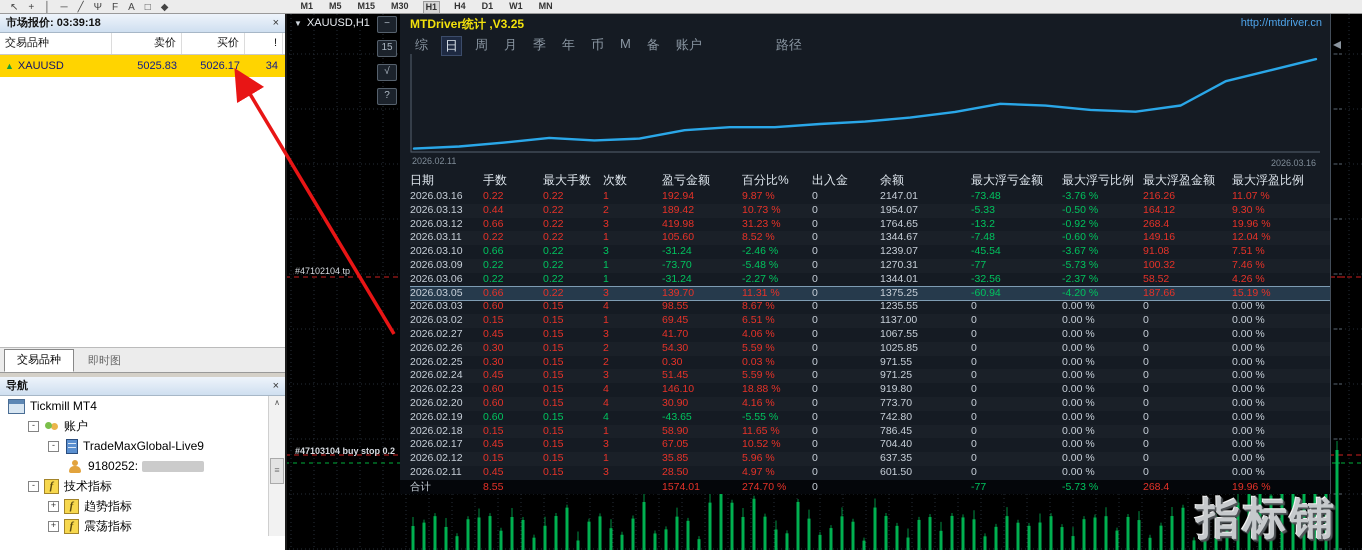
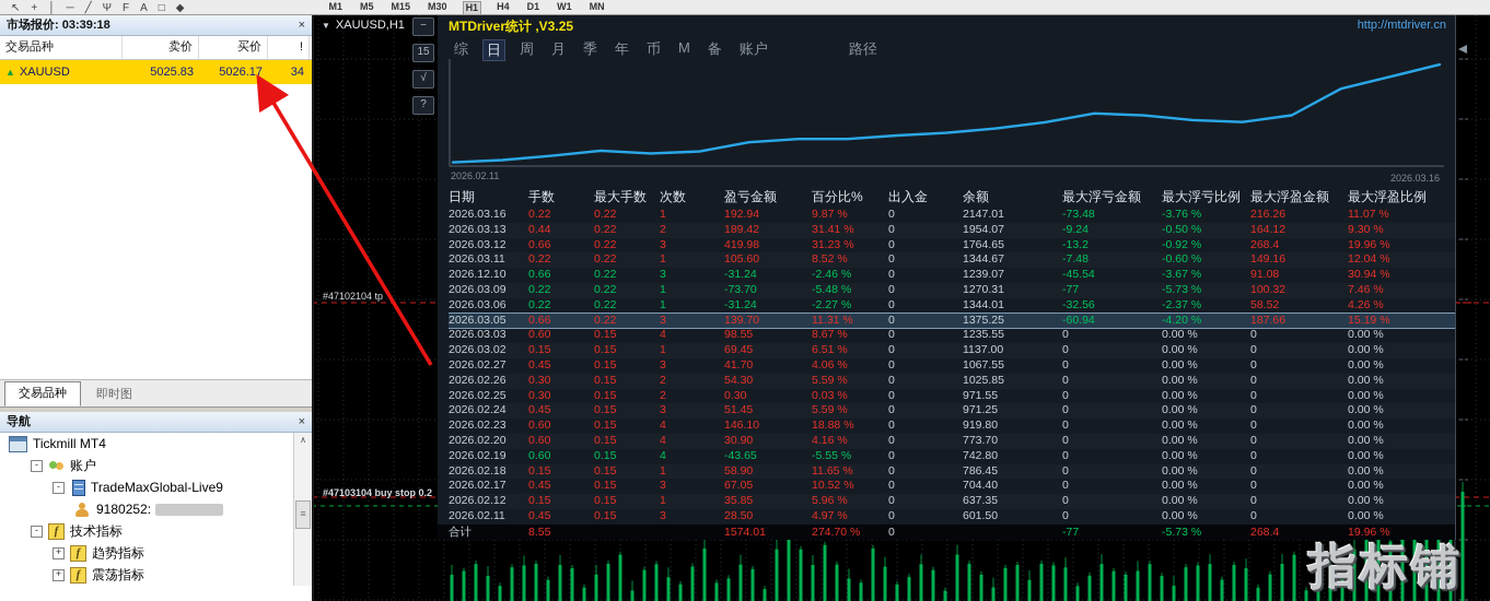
  ↖
  +
  │
  ─
  ╱
  Ψ
  F
  A
  □
  ◆
  M1
  M5
  M15
  M30
  H1
  H4
  D1
  W1
  MN
  ▼
  XAUUSD,H1
  −
  15
  √
  ?
  #47102104 tp
  #47103104 buy stop 0.2
  指标铺
  MTDriver统计 ,V3.25
  http://mtdriver.cn
  综
  日
  周
  月
  季
  年
  币
  M
  备
  账户
  路径
  2026.02.11
  2026.03.16
  日期
  手数
  最大手数
  次数
  盈亏金额
  百分比%
  出入金
  余额
  最大浮亏金额
  最大浮亏比例
  最大浮盈金额
  最大浮盈比例
  2026.03.16
  0.22
  0.22
  1
  192.94
  9.87 %
  0
  2147.01
  -73.48
  -3.76 %
  216.26
  11.07 %
  2026.03.13
  0.44
  0.22
  2
  189.42
- 10.73 %
+ 31.41 %
  0
  1954.07
- -5.33
+ -9.24
  -0.50 %
  164.12
  9.30 %
  2026.03.12
  0.66
  0.22
  3
  419.98
  31.23 %
  0
  1764.65
  -13.2
  -0.92 %
  268.4
  19.96 %
  2026.03.11
  0.22
  0.22
  1
  105.60
  8.52 %
  0
  1344.67
  -7.48
  -0.60 %
  149.16
  12.04 %
- 2026.03.10
+ 2026.12.10
  0.66
  0.22
  3
  -31.24
  -2.46 %
  0
  1239.07
  -45.54
  -3.67 %
  91.08
- 7.51 %
+ 30.94 %
  2026.03.09
  0.22
  0.22
  1
  -73.70
  -5.48 %
  0
  1270.31
  -77
  -5.73 %
  100.32
  7.46 %
  2026.03.06
  0.22
  0.22
  1
  -31.24
  -2.27 %
  0
  1344.01
  -32.56
  -2.37 %
  58.52
  4.26 %
  2026.03.05
  0.66
  0.22
  3
  139.70
  11.31 %
  0
  1375.25
  -60.94
  -4.20 %
  187.66
  15.19 %
  2026.03.03
  0.60
  0.15
  4
  98.55
  8.67 %
  0
  1235.55
  0
  0.00 %
  0
  0.00 %
  2026.03.02
  0.15
  0.15
  1
  69.45
  6.51 %
  0
  1137.00
  0
  0.00 %
  0
  0.00 %
  2026.02.27
  0.45
  0.15
  3
  41.70
  4.06 %
  0
  1067.55
  0
  0.00 %
  0
  0.00 %
  2026.02.26
  0.30
  0.15
  2
  54.30
  5.59 %
  0
  1025.85
  0
  0.00 %
  0
  0.00 %
  2026.02.25
  0.30
  0.15
  2
  0.30
  0.03 %
  0
  971.55
  0
  0.00 %
  0
  0.00 %
  2026.02.24
  0.45
  0.15
  3
  51.45
  5.59 %
  0
  971.25
  0
  0.00 %
  0
  0.00 %
  2026.02.23
  0.60
  0.15
  4
  146.10
  18.88 %
  0
  919.80
  0
  0.00 %
  0
  0.00 %
  2026.02.20
  0.60
  0.15
  4
  30.90
  4.16 %
  0
  773.70
  0
  0.00 %
  0
  0.00 %
  2026.02.19
  0.60
  0.15
  4
  -43.65
  -5.55 %
  0
  742.80
  0
  0.00 %
  0
  0.00 %
  2026.02.18
  0.15
  0.15
  1
  58.90
  11.65 %
  0
  786.45
  0
  0.00 %
  0
  0.00 %
  2026.02.17
  0.45
  0.15
  3
  67.05
  10.52 %
  0
  704.40
  0
  0.00 %
  0
  0.00 %
  2026.02.12
  0.15
  0.15
  1
  35.85
  5.96 %
  0
  637.35
  0
  0.00 %
  0
  0.00 %
  2026.02.11
  0.45
  0.15
  3
  28.50
  4.97 %
  0
  601.50
  0
  0.00 %
  0
  0.00 %
  合计
  8.55
  1574.01
  274.70 %
  0
  -77
  -5.73 %
  268.4
  19.96 %
  市场报价: 03:39:18
  ×
  交易品种
  卖价
  买价
  !
  ▲
  XAUUSD
  5025.83
  5026.17
  34
  交易品种
  即时图
  导航
  ×
  Tickmill MT4
  -
  账户
  -
  TradeMaxGlobal-Live9
  9180252:
  -
  f
  技术指标
  +
  f
  趋势指标
  +
  f
  震荡指标
  ∧
  ≡
